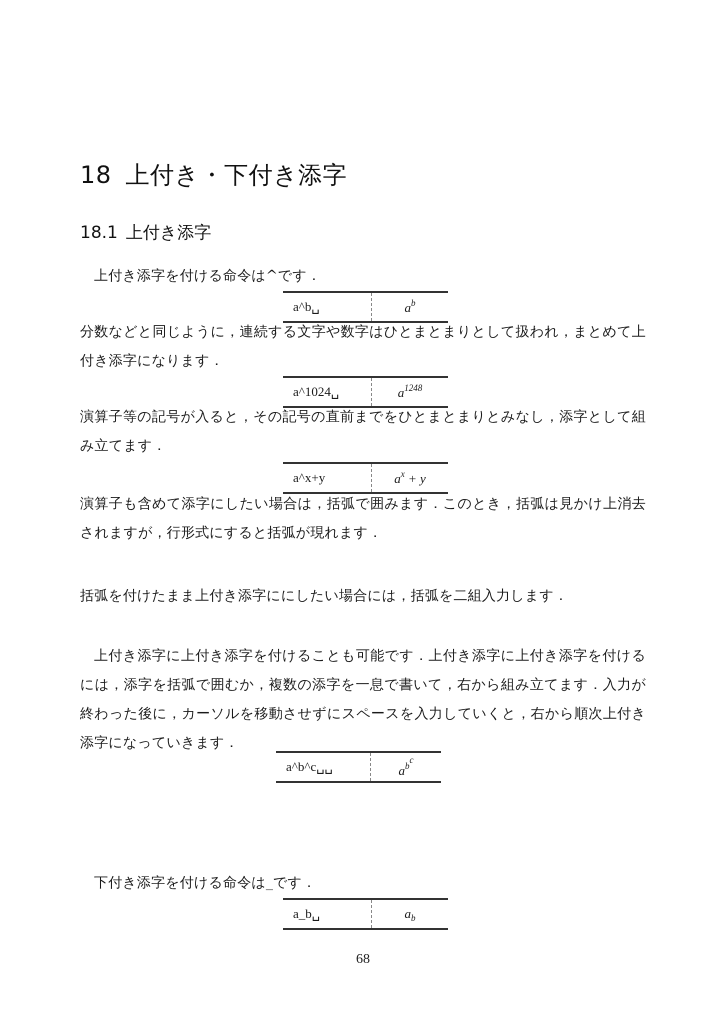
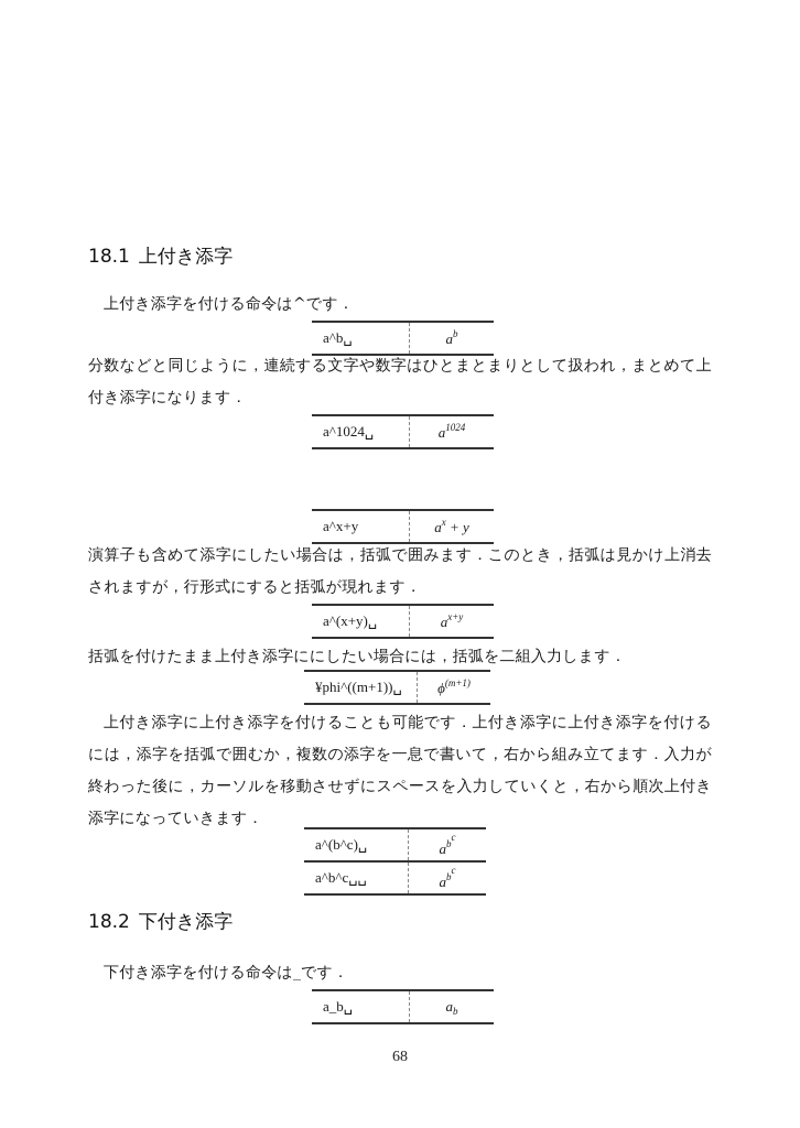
- 18 上付き・下付き添字
  18.1 上付き添字
  上付き添字を付ける命令は^です．
  a^b␣	ab
  分数などと同じように，連続する文字や数字はひとまとまりとして扱われ，まとめて上付き添字になります．
- a^1024␣	a1248
+ a^1024␣	a1024
- 演算子等の記号が入ると，その記号の直前までをひとまとまりとみなし，添字として組み立てます．
  a^x+y	ax + y
  演算子も含めて添字にしたい場合は，括弧で囲みます．このとき，括弧は見かけ上消去されますが，行形式にすると括弧が現れます．
+ a^(x+y)␣	ax+y
  括弧を付けたまま上付き添字ににしたい場合には，括弧を二組入力します．
+ ¥phi^((m+1))␣	ϕ(m+1)
  上付き添字に上付き添字を付けることも可能です．上付き添字に上付き添字を付けるには，添字を括弧で囲むか，複数の添字を一息で書いて，右から組み立てます．入力が終わった後に，カーソルを移動させずにスペースを入力していくと，右から順次上付き添字になっていきます．
+ a^(b^c)␣	abc
  a^b^c␣␣	abc
+ 18.2 下付き添字
  下付き添字を付ける命令は_です．
  a_b␣	ab
  68
